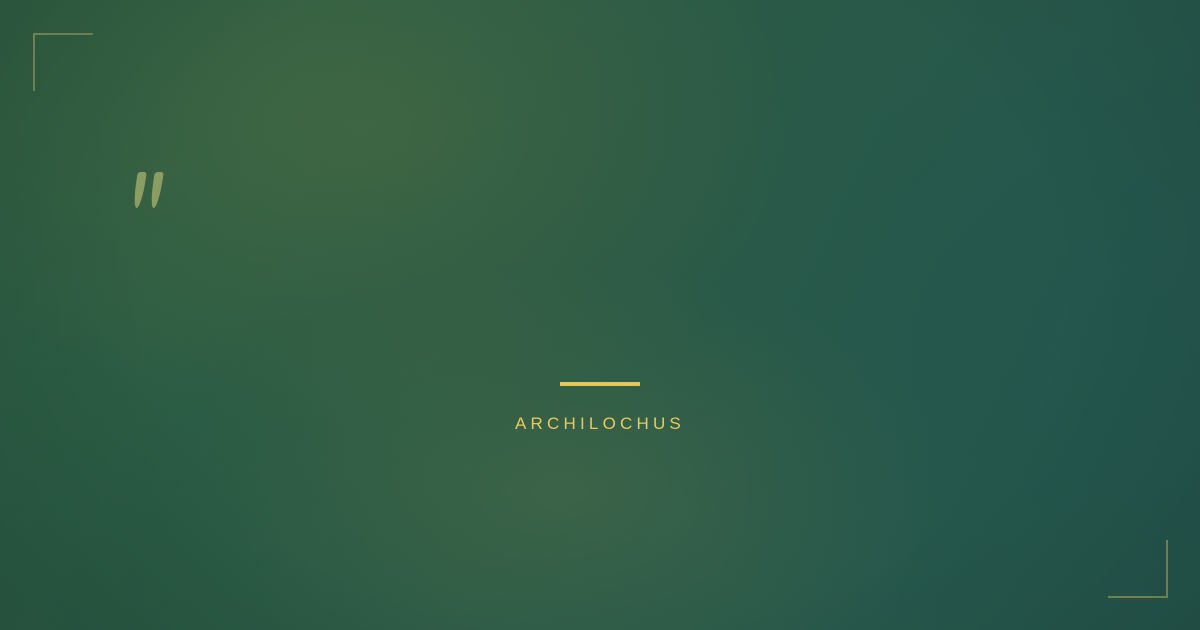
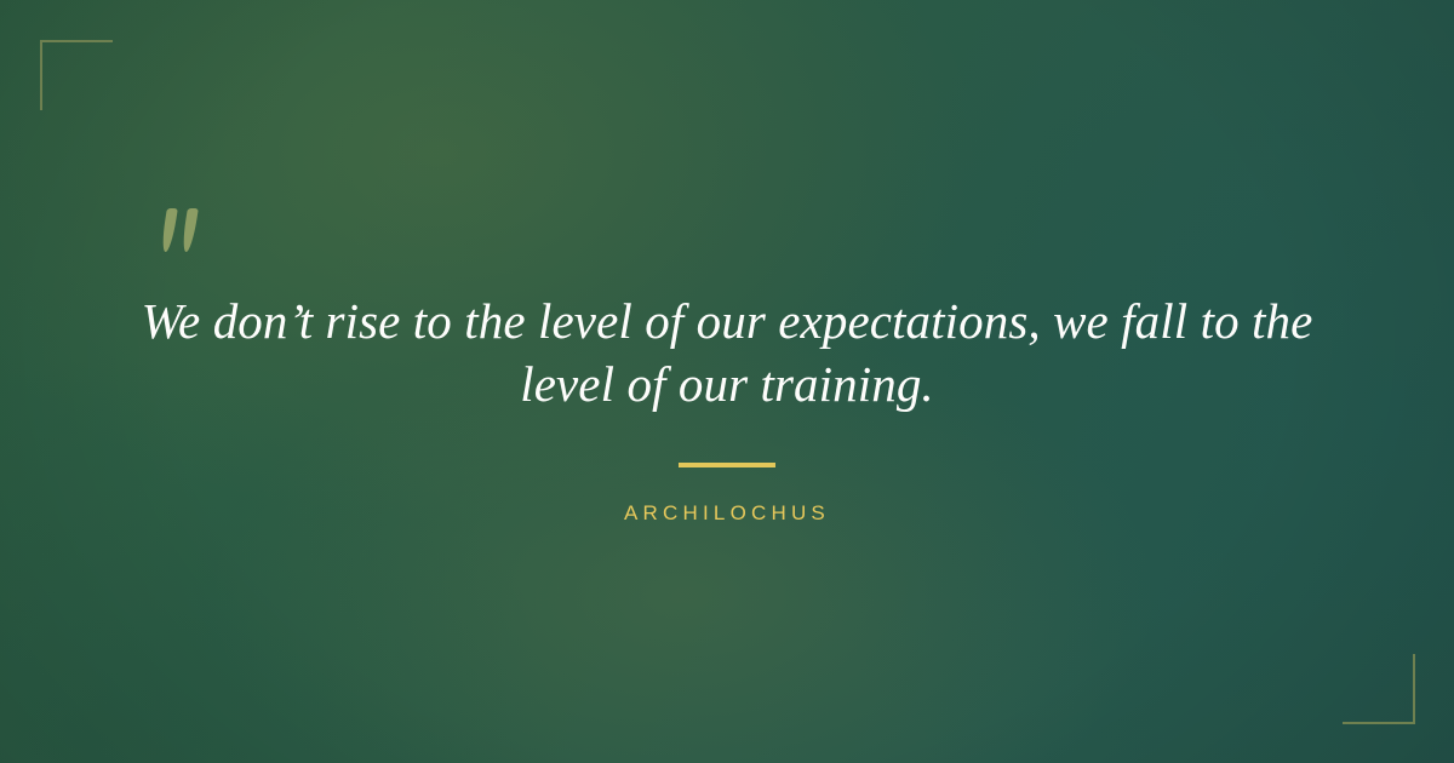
+ We don’t rise to the level of our expectations, we fall to the level of our training.
  ARCHILOCHUS
